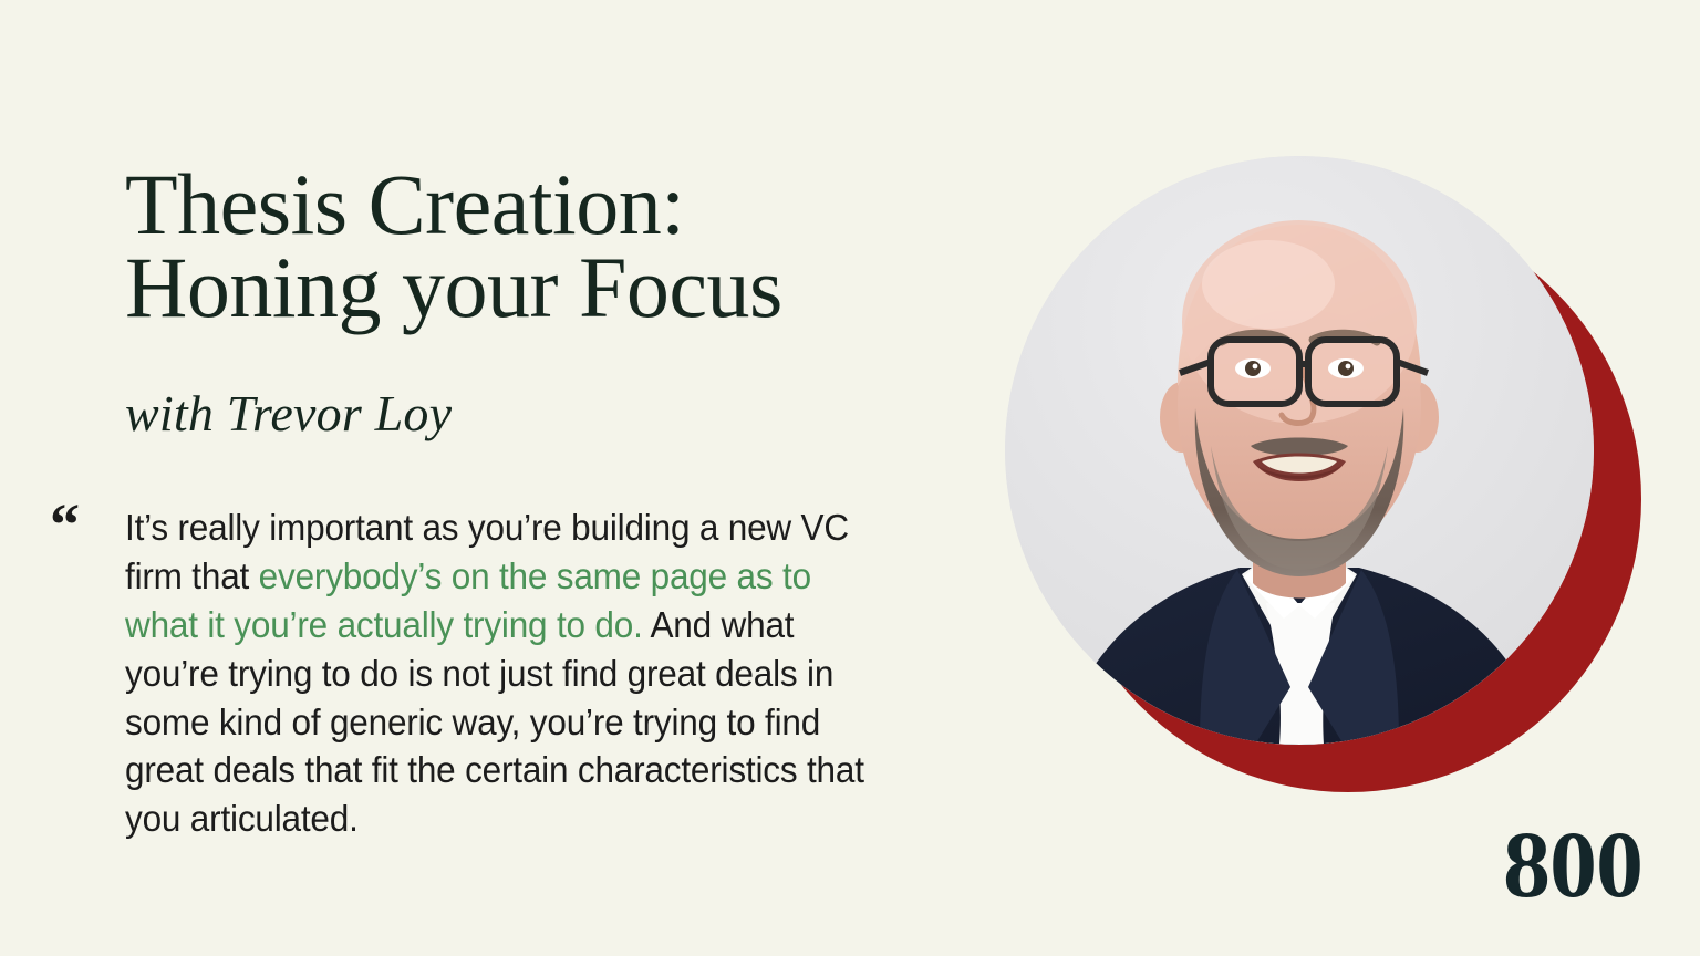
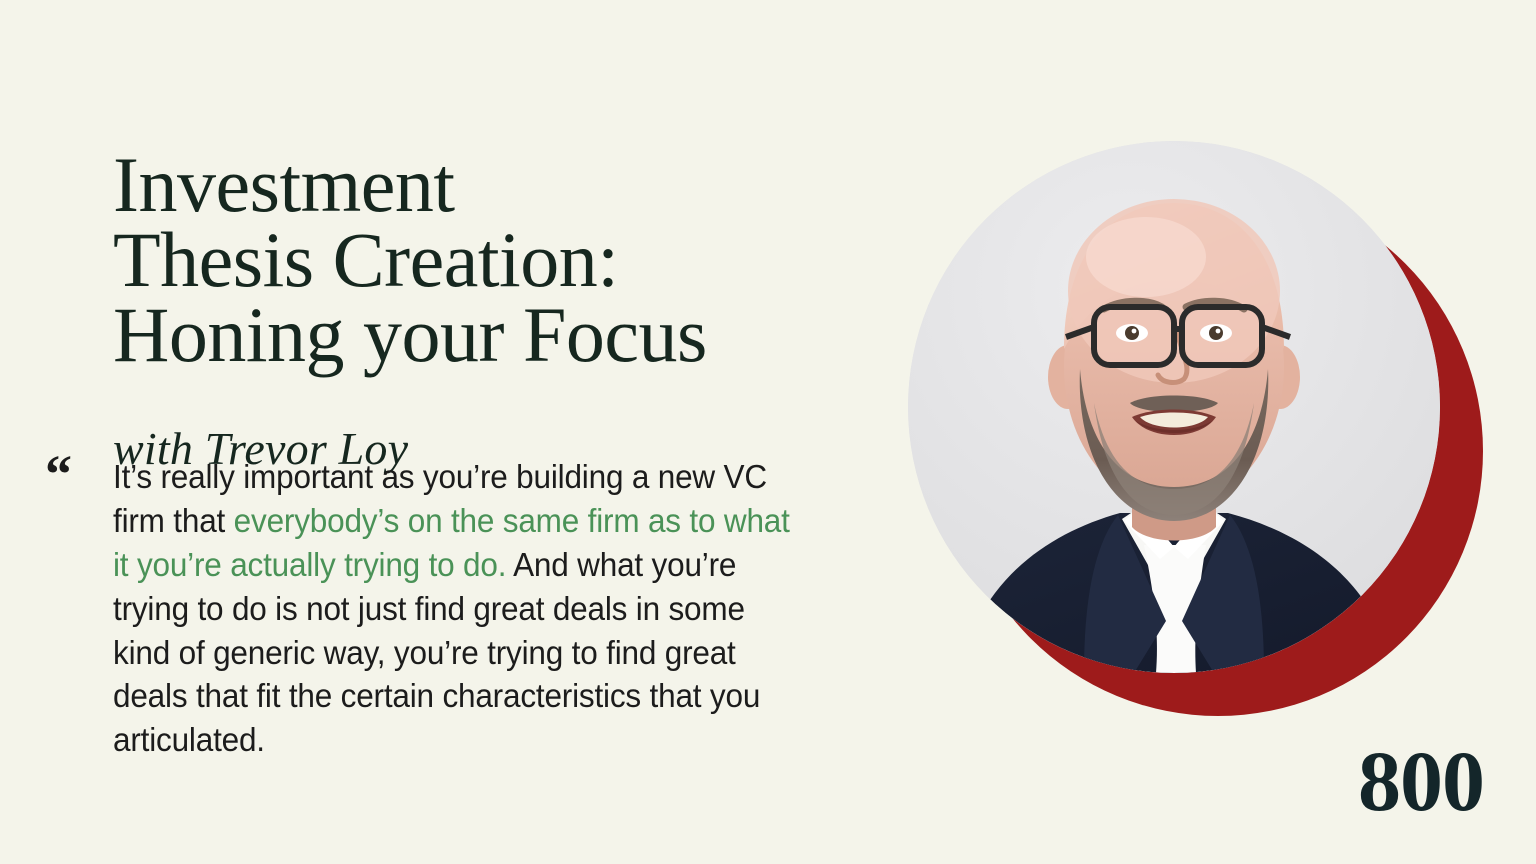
+ Investment
  Thesis Creation:
  Honing your Focus
  with Trevor Loy
  “
- It’s really important as you’re building a new VC firm that everybody’s on the same page as to what it you’re actually trying to do. And what you’re trying to do is not just find great deals in some kind of generic way, you’re trying to find great deals that fit the certain characteristics that you articulated.
+ It’s really important as you’re building a new VC firm that everybody’s on the same firm as to what it you’re actually trying to do. And what you’re trying to do is not just find great deals in some kind of generic way, you’re trying to find great deals that fit the certain characteristics that you articulated.
  800
